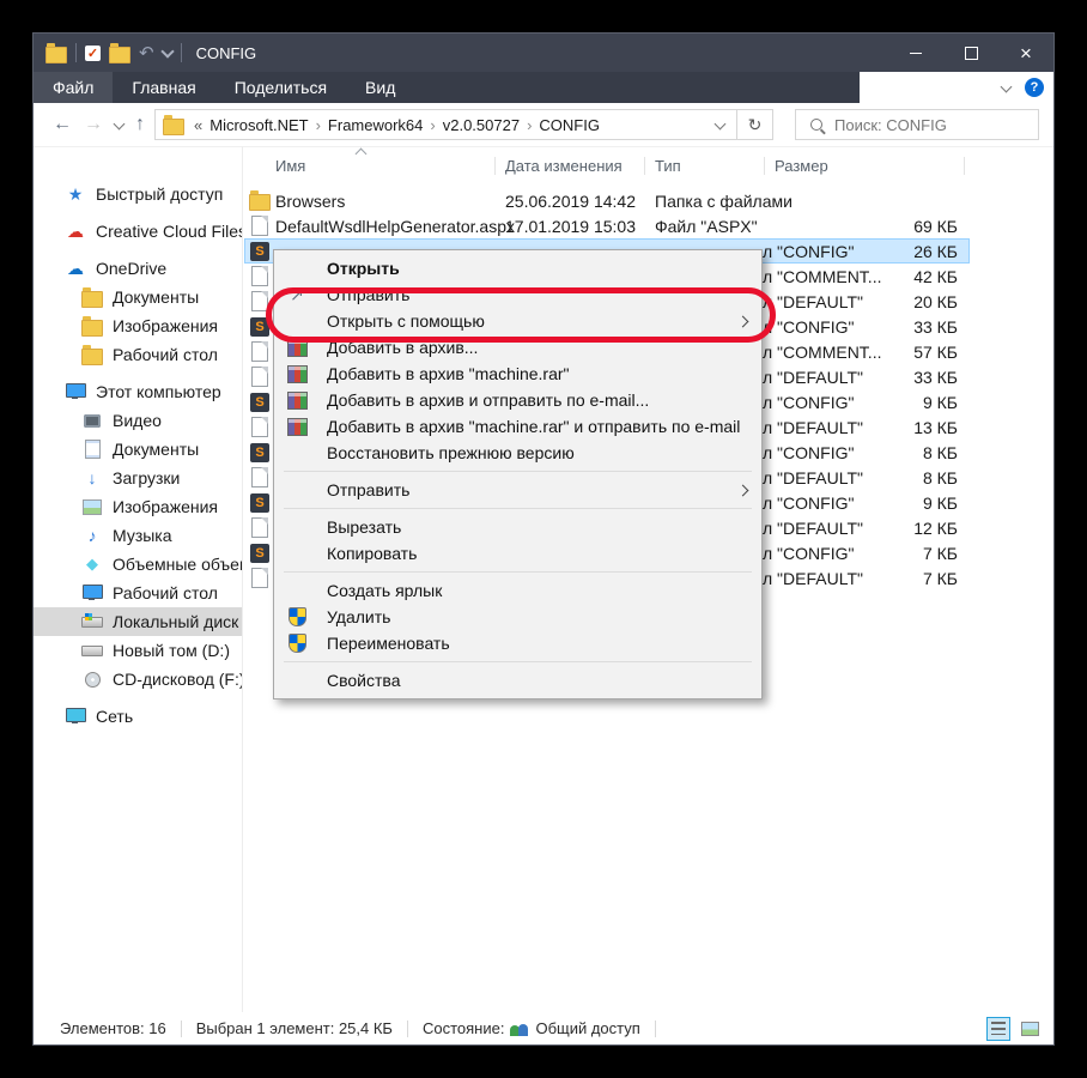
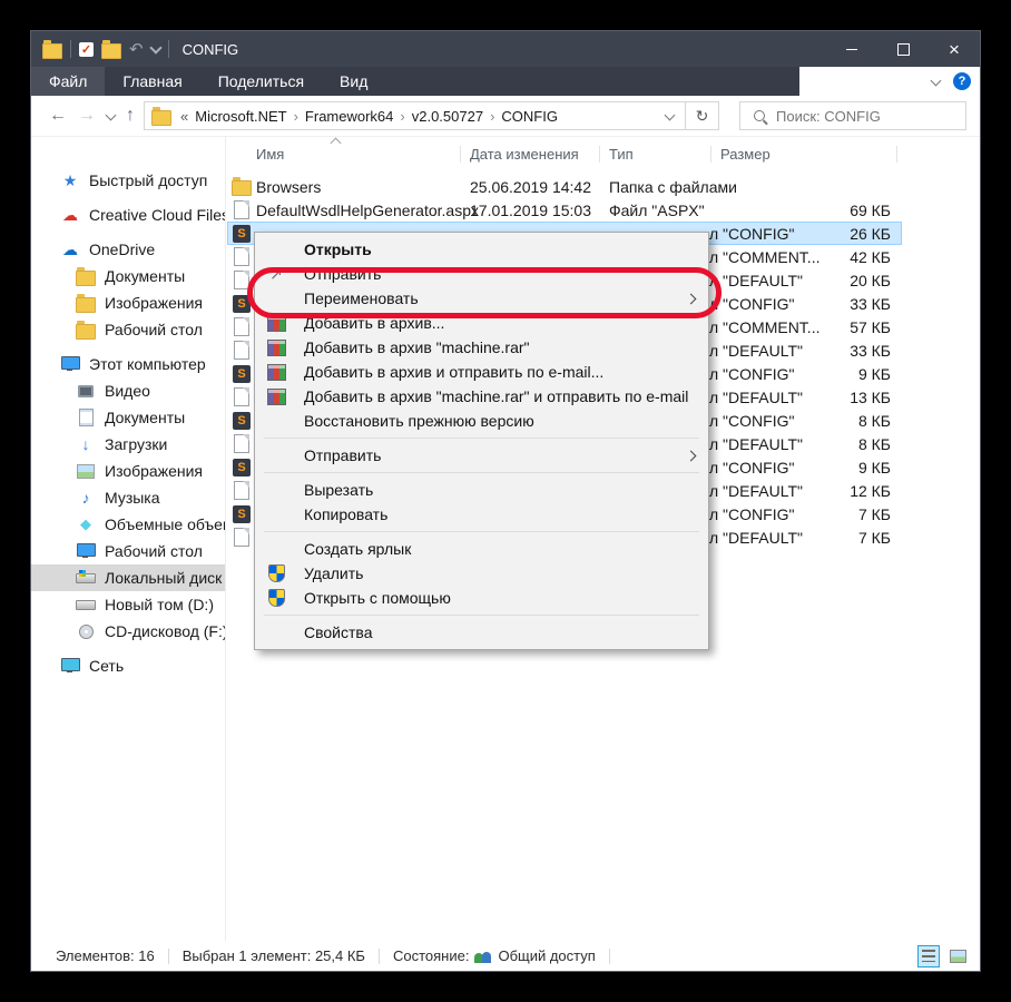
  ✓
  ↶
  CONFIG
  ×
  Файл
  Главная
  Поделиться
  Вид
  ?
  ←
  →
  ↑
  «
  Microsoft.NET
  ›
  Framework64
  ›
  v2.0.50727
  ›
  CONFIG
  ↻
  Поиск: CONFIG
  ★
  Быстрый доступ
  ☁
  Creative Cloud File
  ☁
  OneDrive
  Документы
  Изображения
  Рабочий стол
  Этот компьютер
  Видео
  Документы
  ↓
  Загрузки
  Изображения
  ♪
  Музыка
  ◆
  Объемные объе
  Рабочий стол
  Локальный диск
  Новый том (D:)
  CD-дисковод (F:
  Сеть
  Имя
  Дата изменения
  Тип
  Размер
  Browsers
  25.06.2019 14:42
  Папка с файлами
  DefaultWsdlHelpGenerator.aspx
  17.01.2019 15:03
  Файл "ASPX"
  69 КБ
  S
  л "CONFIG"
  26 КБ
  л "COMMENT...
  42 КБ
  л "DEFAULT"
  20 КБ
  S
  л "CONFIG"
  33 КБ
  л "COMMENT...
  57 КБ
  л "DEFAULT"
  33 КБ
  S
  л "CONFIG"
  9 КБ
  л "DEFAULT"
  13 КБ
  S
  л "CONFIG"
  8 КБ
  л "DEFAULT"
  8 КБ
  S
  л "CONFIG"
  9 КБ
  л "DEFAULT"
  12 КБ
  S
  л "CONFIG"
  7 КБ
  л "DEFAULT"
  7 КБ
  Открыть
  ↗
  Отправить
- Открыть с помощью
+ Переименовать
  Добавить в архив...
  Добавить в архив "machine.rar"
  Добавить в архив и отправить по e-mail...
  Добавить в архив "machine.rar" и отправить по e-mail
  Восстановить прежнюю версию
  Отправить
  Вырезать
  Копировать
  Создать ярлык
  Удалить
- Переименовать
+ Открыть с помощью
  Свойства
  Элементов: 16
  Выбран 1 элемент: 25,4 КБ
  Состояние:
  Общий доступ
